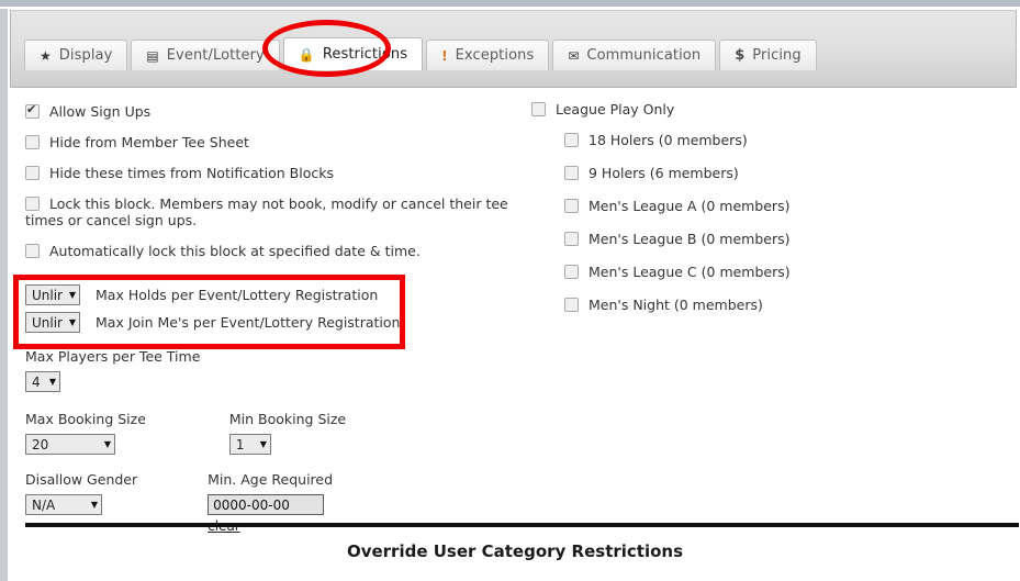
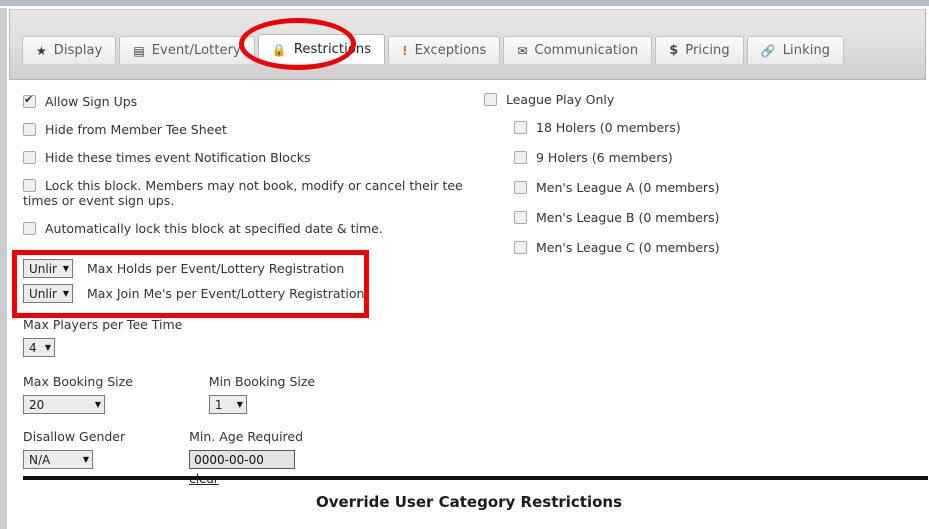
  ★
  Display
  ▤
  Event/Lottery
  🔒
  Restrictions
  !
  Exceptions
  ✉
  Communication
  $
  Pricing
+ 🔗
+ Linking
  Allow Sign Ups
  Hide from Member Tee Sheet
- Hide these times from Notification Blocks
+ Hide these times event Notification Blocks
- Lock this block. Members may not book, modify or cancel their tee times or cancel sign ups.
+ Lock this block. Members may not book, modify or cancel their tee times or event sign ups.
  Automatically lock this block at specified date & time.
  Unlir
  ▼
  Max Holds per Event/Lottery Registration
  Unlir
  ▼
  Max Join Me's per Event/Lottery Registration
  Max Players per Tee Time
  4
  ▼
  Max Booking Size
  20
  ▼
  Min Booking Size
  1
  ▼
  Disallow Gender
  N/A
  ▼
  Min. Age Required
  0000-00-00
  League Play Only
  18 Holers (0 members)
  9 Holers (6 members)
  Men's League A (0 members)
  Men's League B (0 members)
  Men's League C (0 members)
- Men's Night (0 members)
  Override User Category Restrictions
